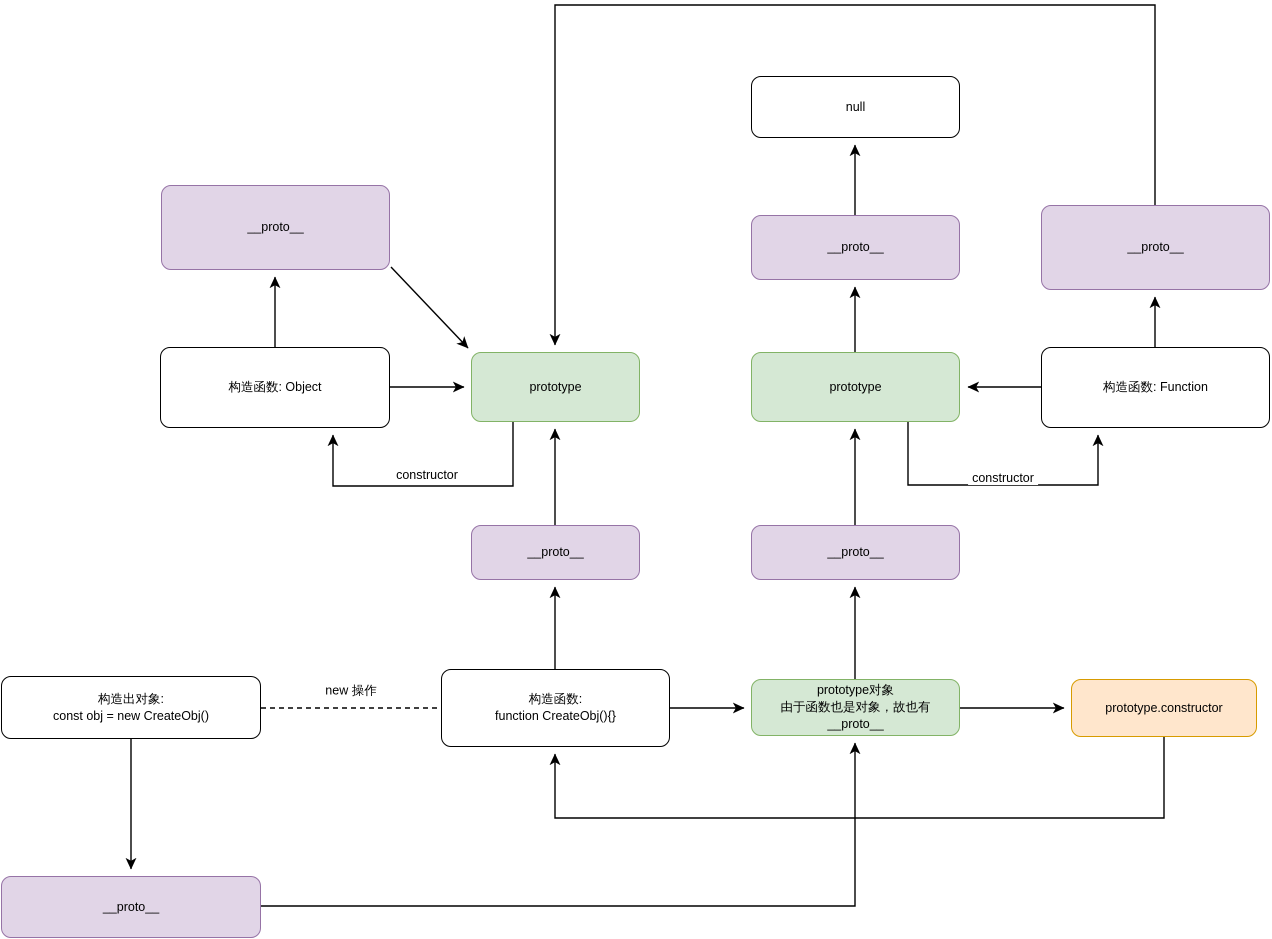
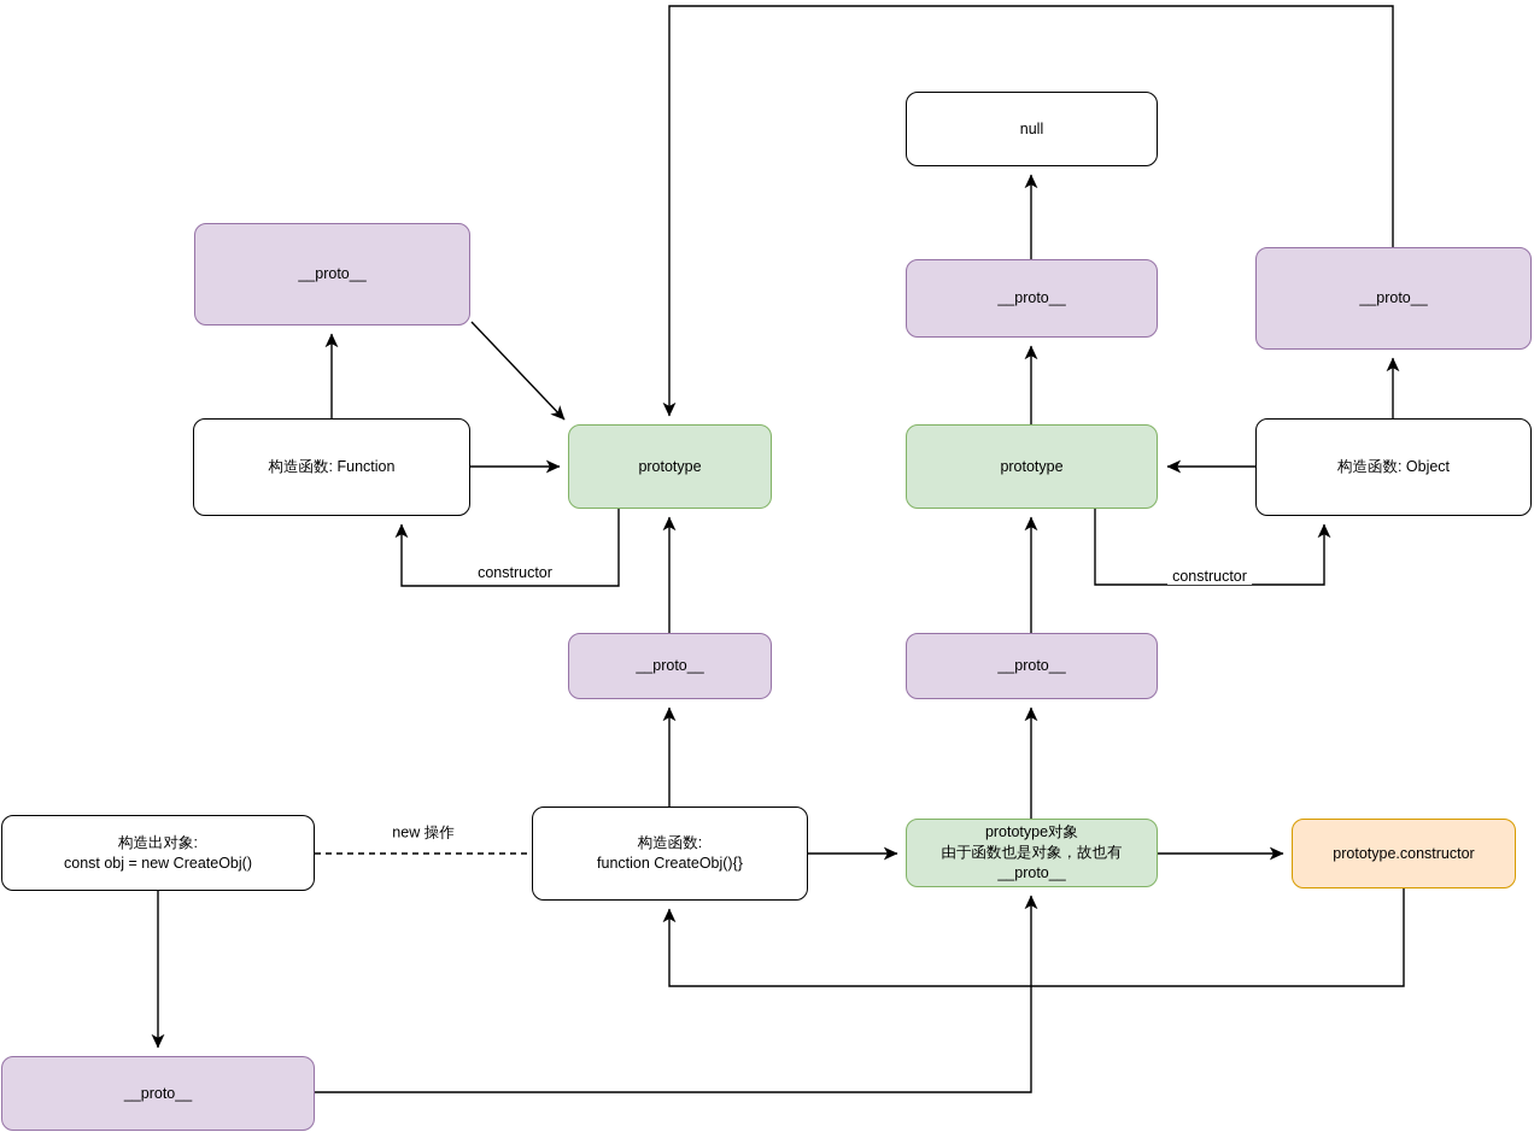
  null
  __proto__
  __proto__
  __proto__
  prototype
- 构造函数: Object
+ 构造函数: Function
  prototype
- 构造函数: Function
+ 构造函数: Object
  __proto__
  __proto__
  构造出对象:
  const obj = new CreateObj()
  构造函数:
  function CreateObj(){}
  prototype对象
  由于函数也是对象，故也有__proto__
  prototype.constructor
  __proto__
  new 操作
  constructor
  constructor
